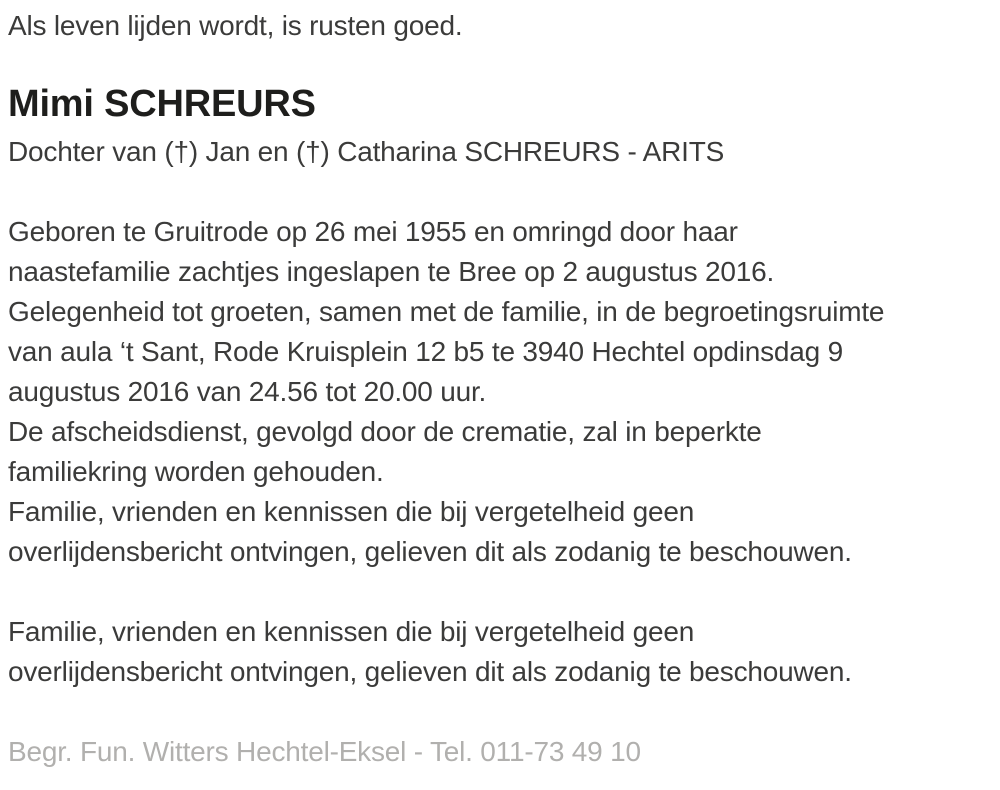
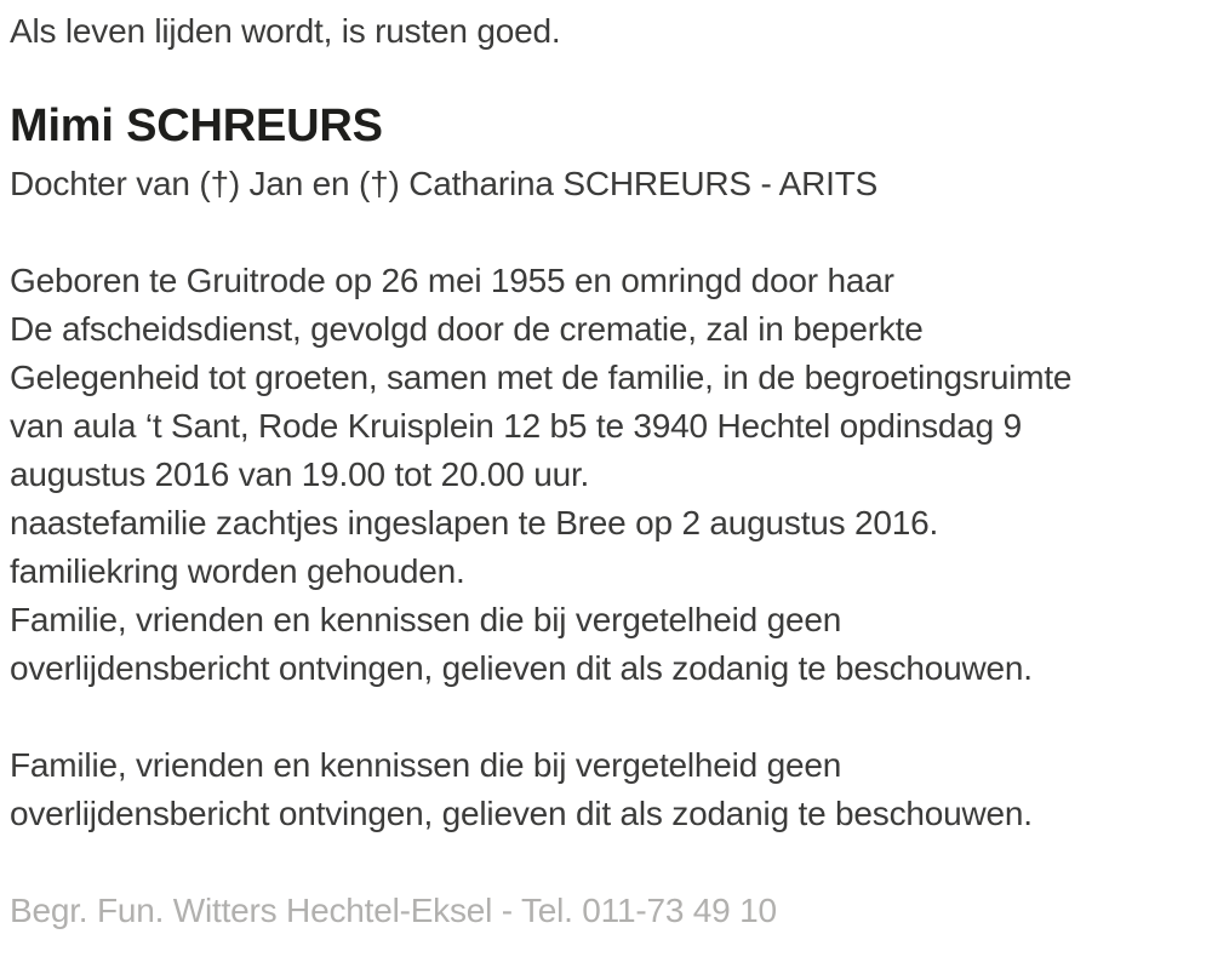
  Als leven lijden wordt, is rusten goed.
  Mimi SCHREURS
  Dochter van (†) Jan en (†) Catharina SCHREURS - ARITS
  Geboren te Gruitrode op 26 mei 1955 en omringd door haar
- naastefamilie zachtjes ingeslapen te Bree op 2 augustus 2016.
+ De afscheidsdienst, gevolgd door de crematie, zal in beperkte
  Gelegenheid tot groeten, samen met de familie, in de begroetingsruimte
  van aula ‘t Sant, Rode Kruisplein 12 b5 te 3940 Hechtel opdinsdag 9
- augustus 2016 van 24.56 tot 20.00 uur.
+ augustus 2016 van 19.00 tot 20.00 uur.
- De afscheidsdienst, gevolgd door de crematie, zal in beperkte
+ naastefamilie zachtjes ingeslapen te Bree op 2 augustus 2016.
  familiekring worden gehouden.
  Familie, vrienden en kennissen die bij vergetelheid geen
  overlijdensbericht ontvingen, gelieven dit als zodanig te beschouwen.
  Familie, vrienden en kennissen die bij vergetelheid geen
  overlijdensbericht ontvingen, gelieven dit als zodanig te beschouwen.
  Begr. Fun. Witters Hechtel-Eksel - Tel. 011-73 49 10
